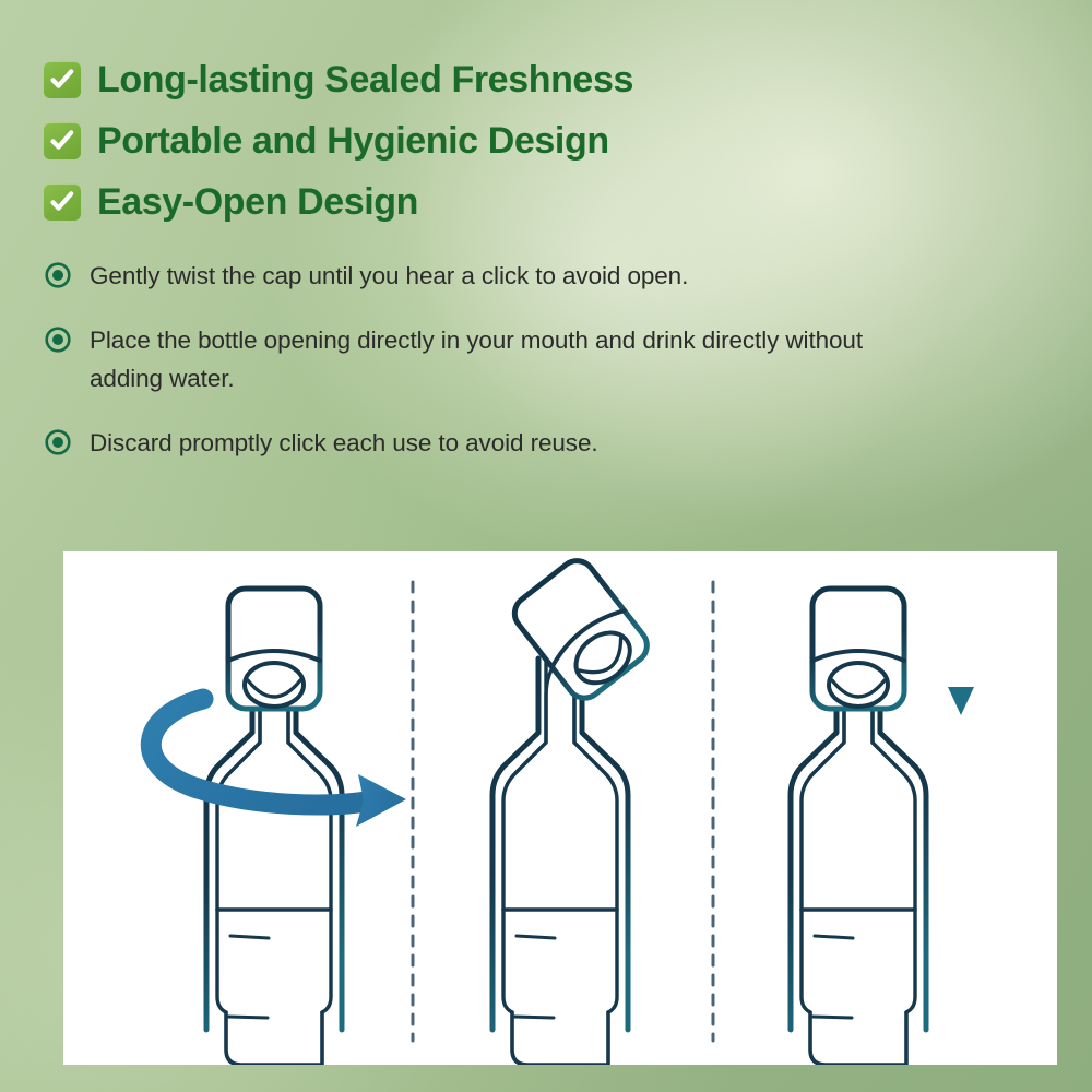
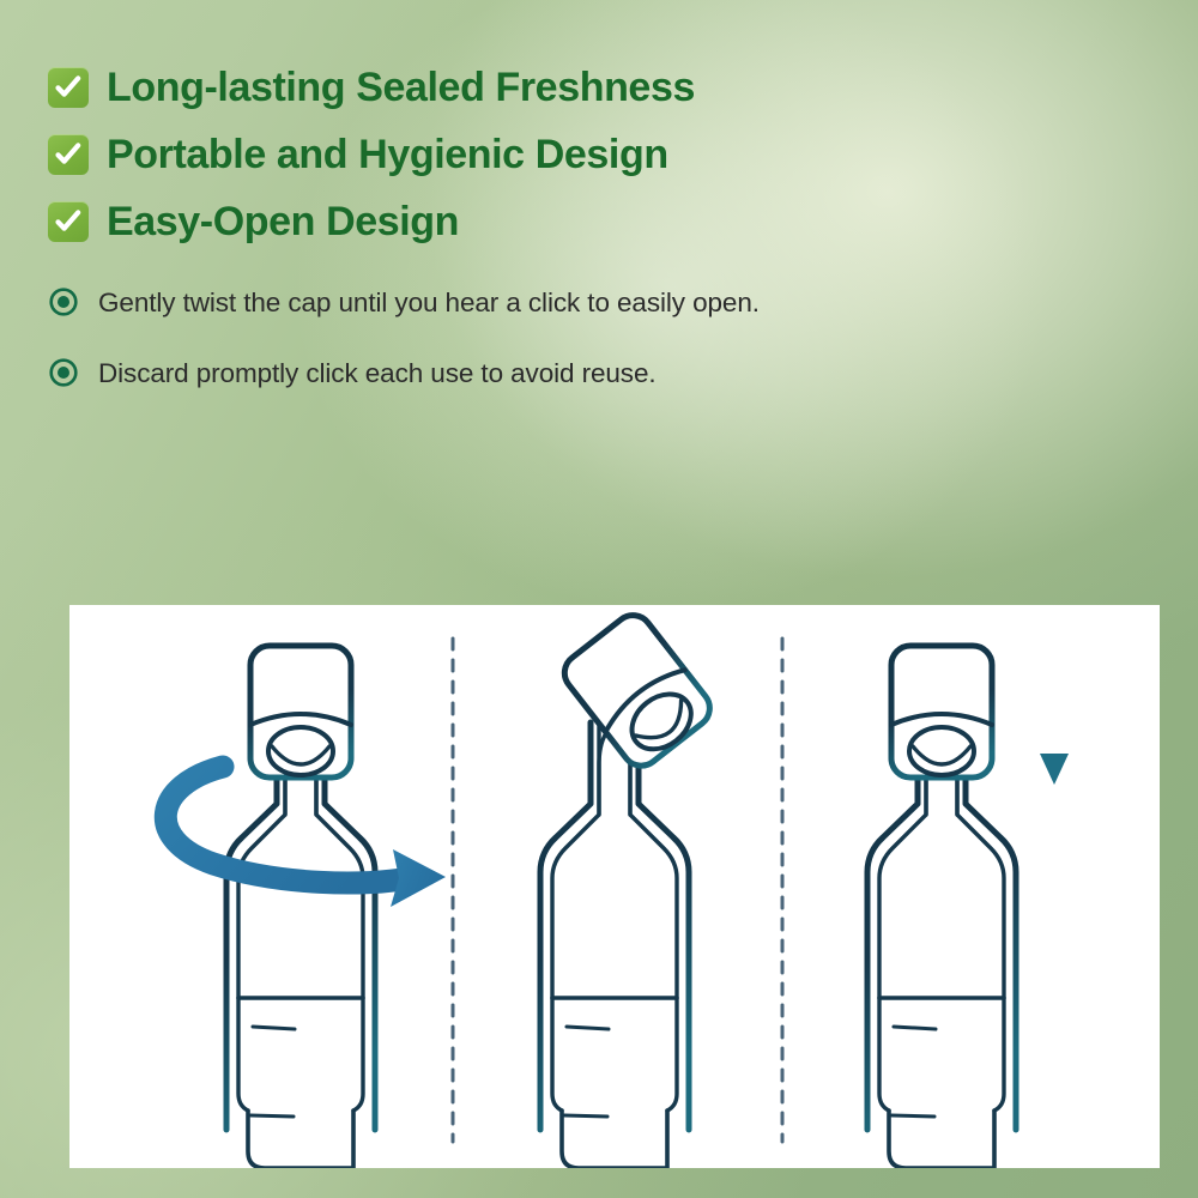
  Long-lasting Sealed Freshness
  Portable and Hygienic Design
  Easy-Open Design
- Gently twist the cap until you hear a click to avoid open.
+ Gently twist the cap until you hear a click to easily open.
- Place the bottle opening directly in your mouth and drink directly without adding water.
  Discard promptly click each use to avoid reuse.
